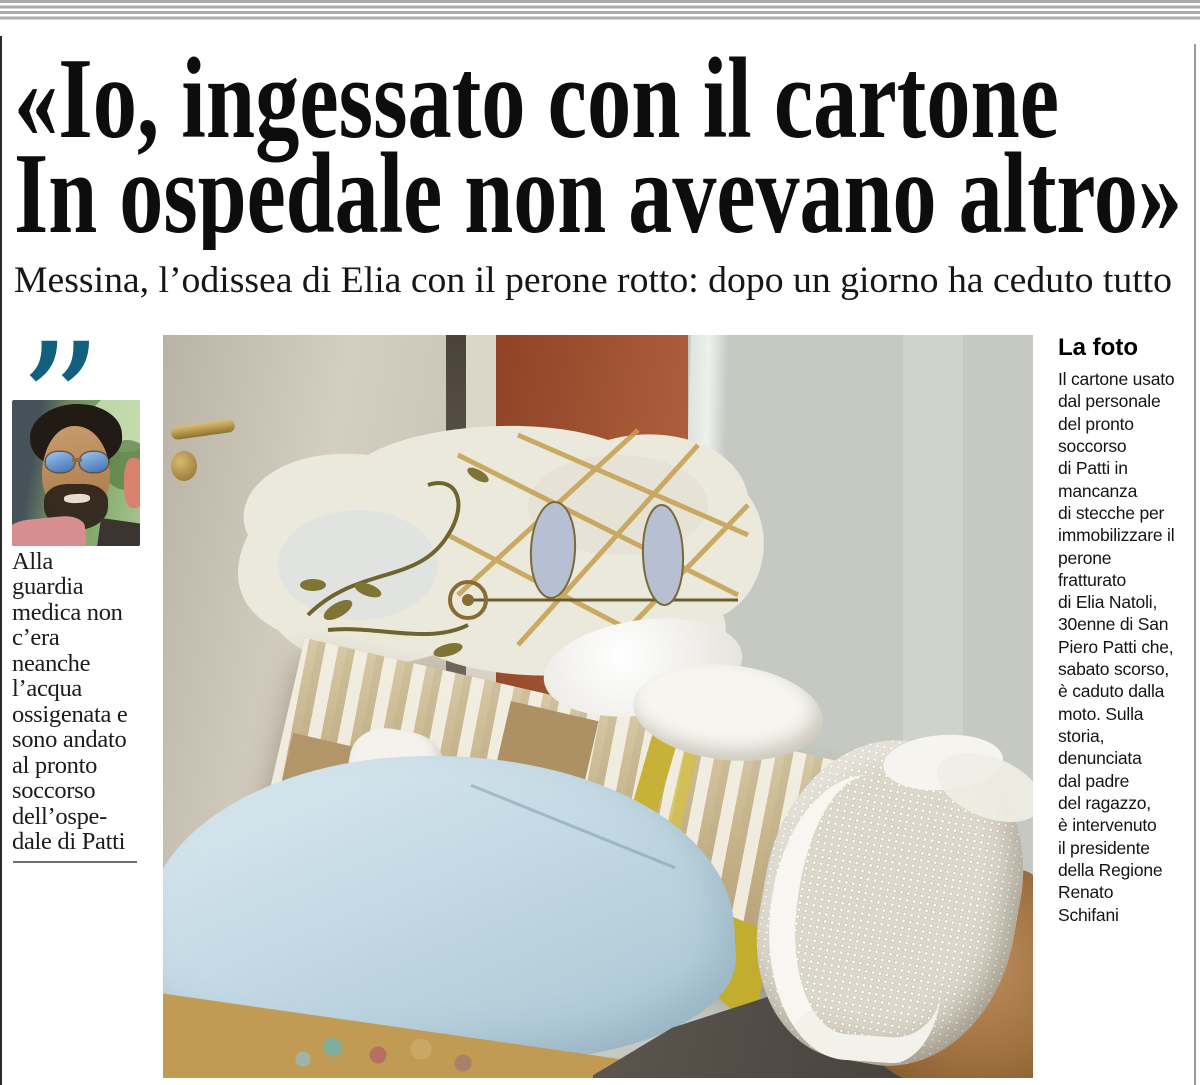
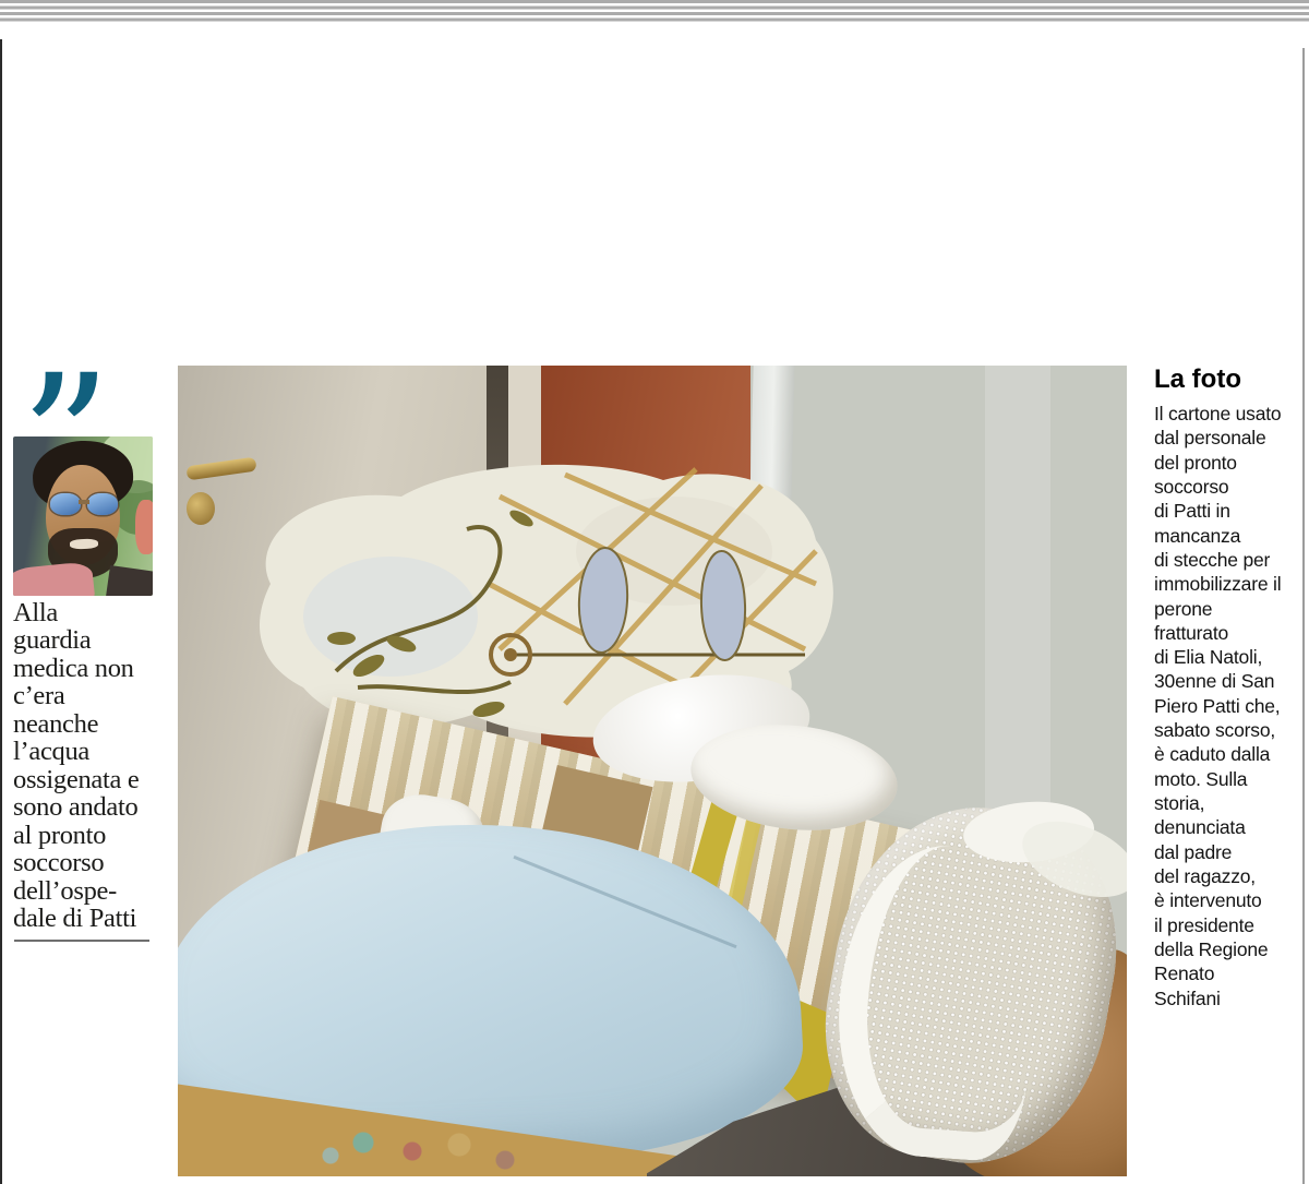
- «Io, ingessato con il cartone
- In ospedale non avevano altro»
- Messina, l’odissea di Elia con il perone rotto: dopo un giorno ha ceduto tutto
  Alla
  guardia
  medica non
  c’era
  neanche
  l’acqua
  ossigenata e
  sono andato
  al pronto
  soccorso
  dell’ospe-
  dale di Patti
  La foto
  Il cartone usato
  dal personale
  del pronto
  soccorso
  di Patti in
  mancanza
  di stecche per
  immobilizzare il
  perone
  fratturato
  di Elia Natoli,
  30enne di San
  Piero Patti che,
  sabato scorso,
  è caduto dalla
  moto. Sulla
  storia,
  denunciata
  dal padre
  del ragazzo,
  è intervenuto
  il presidente
  della Regione
  Renato
  Schifani
